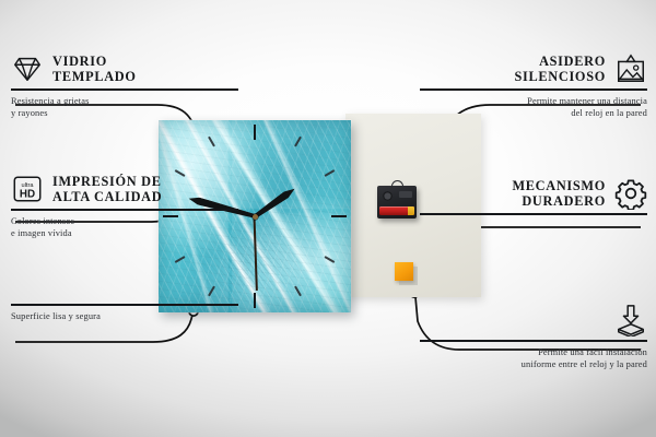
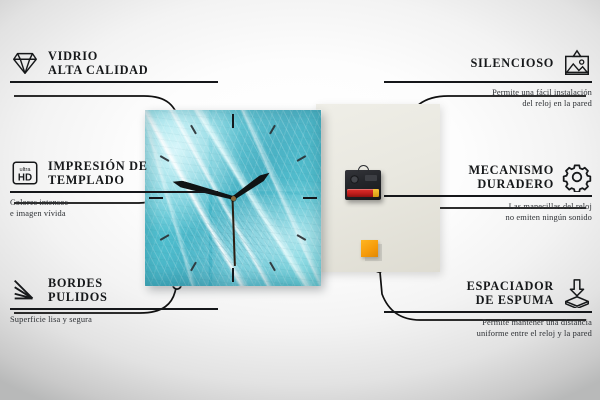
  VIDRIO
- TEMPLADO
+ ALTA CALIDAD
- Resistencia a grietas
- y rayones
  HD
  IMPRESIÓN DE
- ALTA CALIDAD
+ TEMPLADO
  Colores intensos
  e imagen vívida
+ BORDES
+ PULIDOS
  Superficie lisa y segura
- ASIDERO
  SILENCIOSO
- Permite mantener una distancia
+ Permite una fácil instalación
  del reloj en la pared
  MECANISMO
  DURADERO
+ Las manecillas del reloj
+ no emiten ningún sonido
+ ESPACIADOR
+ DE ESPUMA
- Permite una fácil instalación
+ Permite mantener una distancia
  uniforme entre el reloj y la pared
